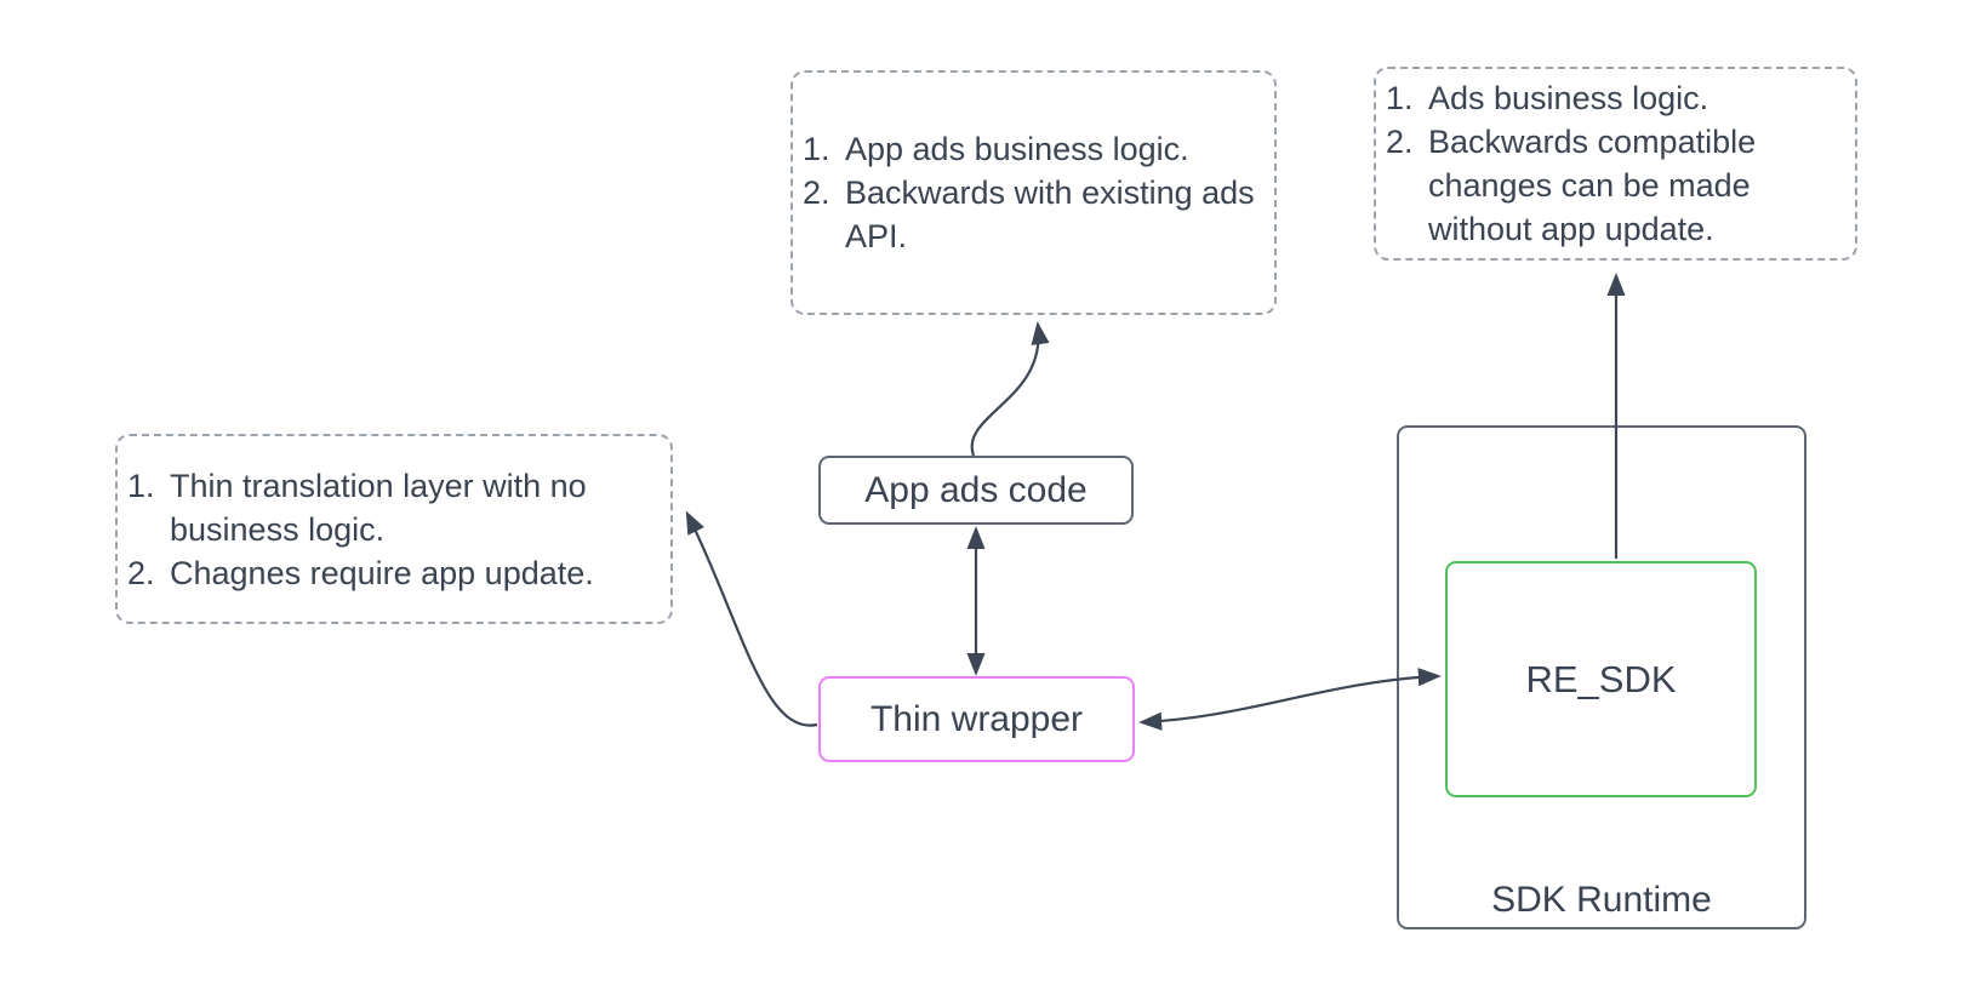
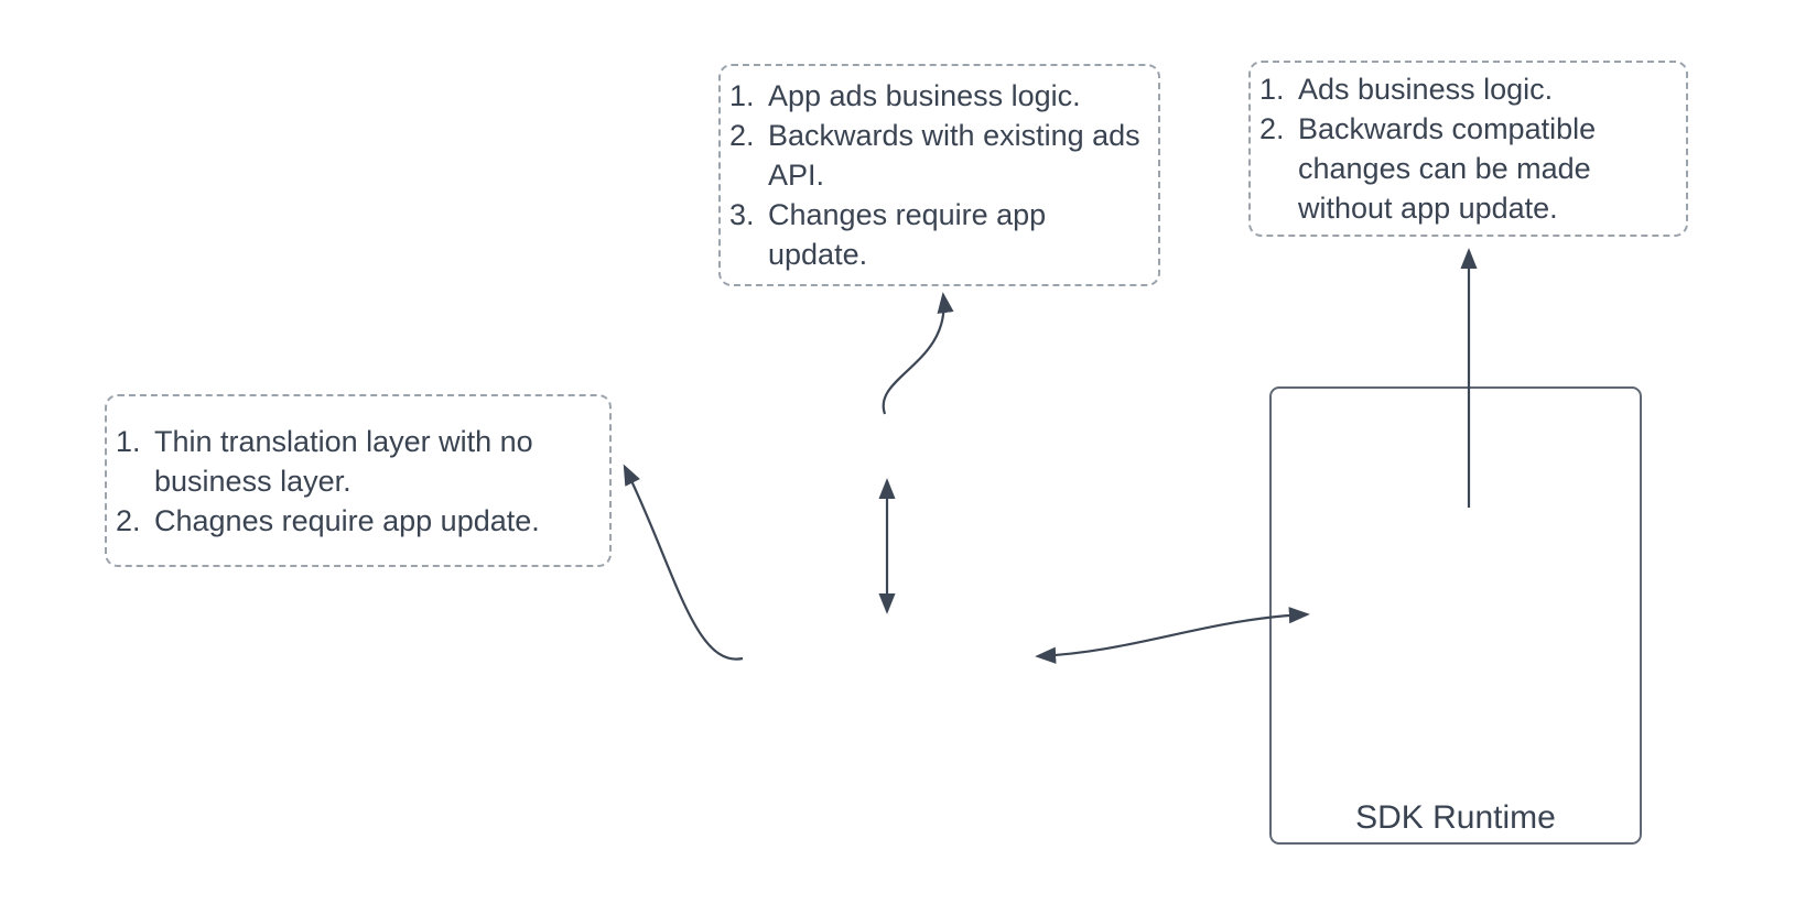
  1.
- Thin translation layer with no business logic.
+ Thin translation layer with no business layer.
  2.
  Chagnes require app update.
  1.
  App ads business logic.
  2.
  Backwards with existing ads API.
+ 3.
+ Changes require app update.
  1.
  Ads business logic.
  2.
  Backwards compatible changes can be made without app update.
  SDK Runtime
- App ads code
- Thin wrapper
- RE_SDK
